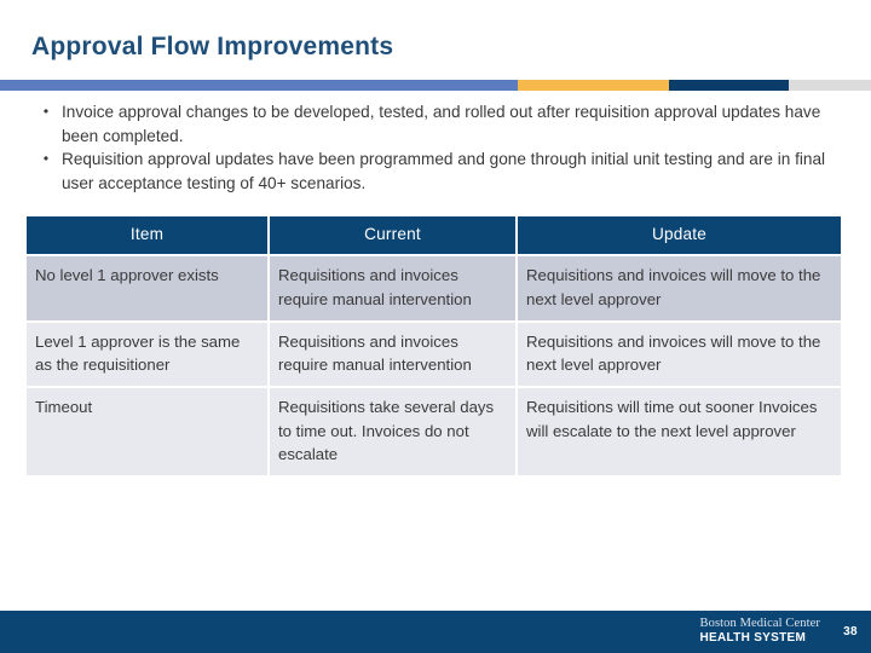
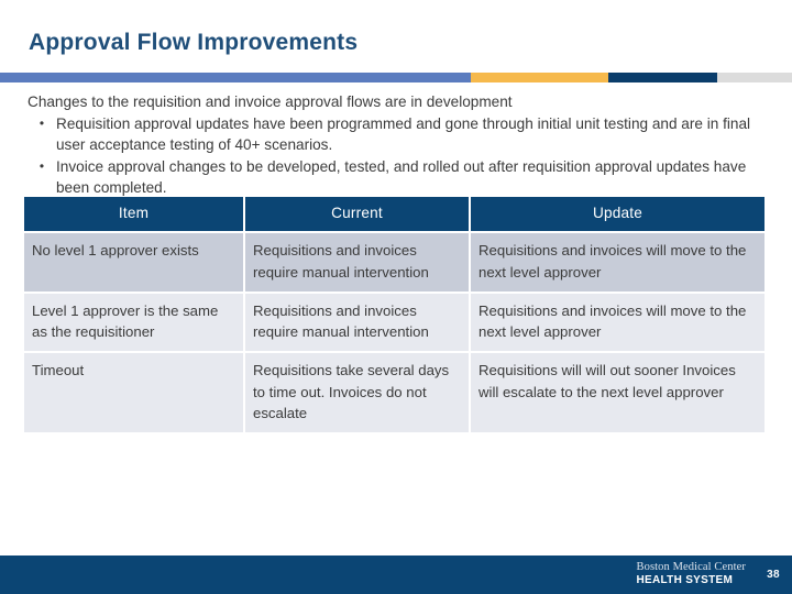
  Approval Flow Improvements
+ Changes to the requisition and invoice approval flows are in development
  •
- Invoice approval changes to be developed, tested, and rolled out after requisition approval updates have been completed.
+ Requisition approval updates have been programmed and gone through initial unit testing and are in final user acceptance testing of 40+ scenarios.
  •
- Requisition approval updates have been programmed and gone through initial unit testing and are in final user acceptance testing of 40+ scenarios.
+ Invoice approval changes to be developed, tested, and rolled out after requisition approval updates have been completed.
  Item	Current	Update
  No level 1 approver exists	Requisitions and invoices require manual intervention	Requisitions and invoices will move to the next level approver
  Level 1 approver is the same as the requisitioner	Requisitions and invoices require manual intervention	Requisitions and invoices will move to the next level approver
- Timeout	Requisitions take several days to time out. Invoices do not escalate	Requisitions will time out sooner Invoices will escalate to the next level approver
+ Timeout	Requisitions take several days to time out. Invoices do not escalate	Requisitions will will out sooner Invoices will escalate to the next level approver
  Boston Medical Center
  HEALTH SYSTEM
  38
